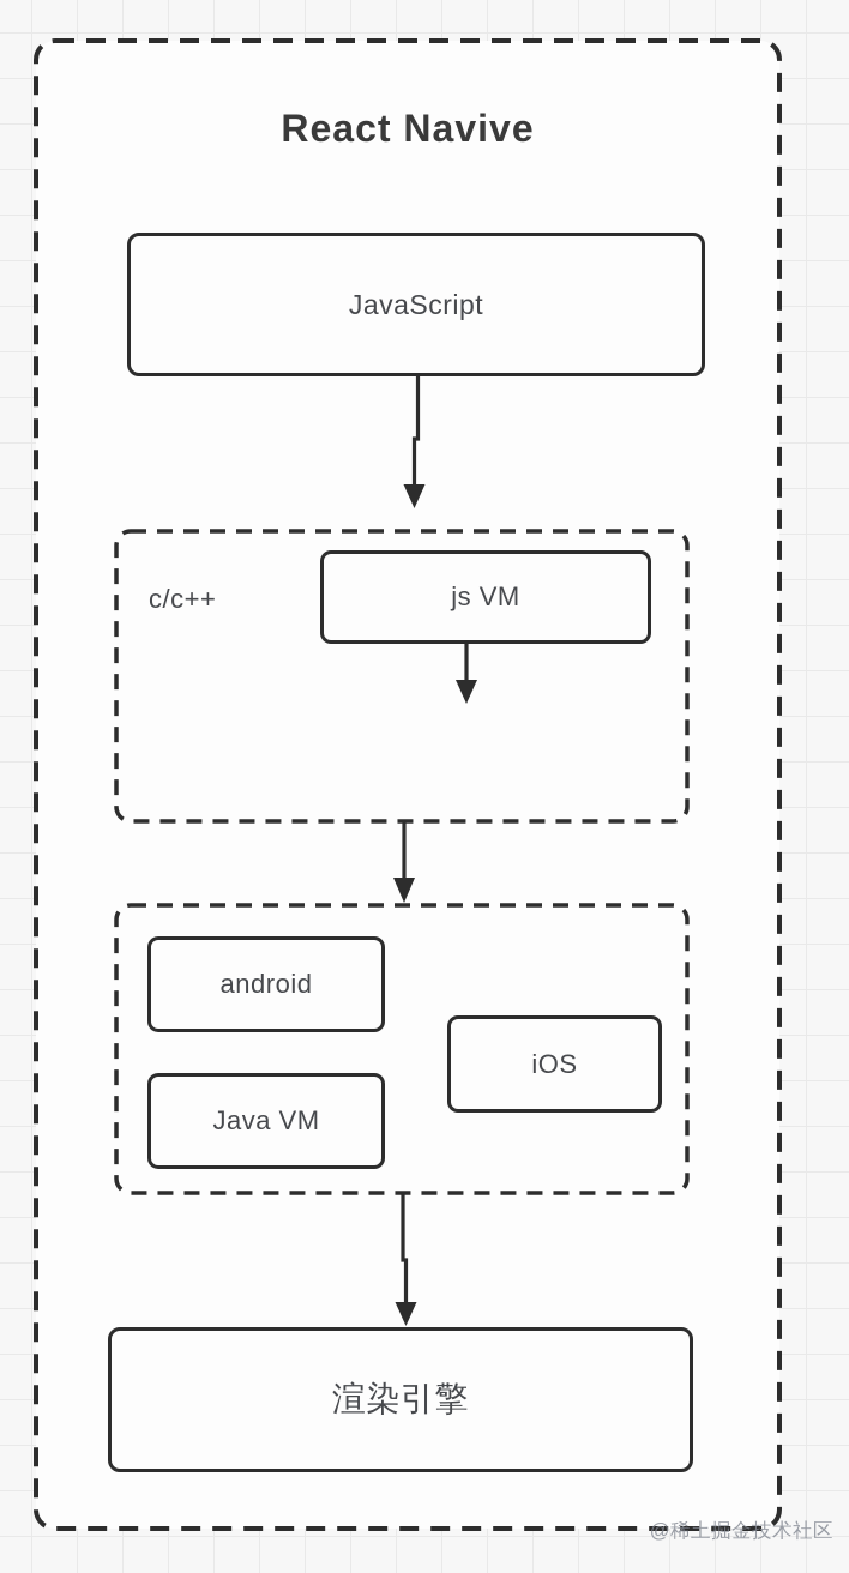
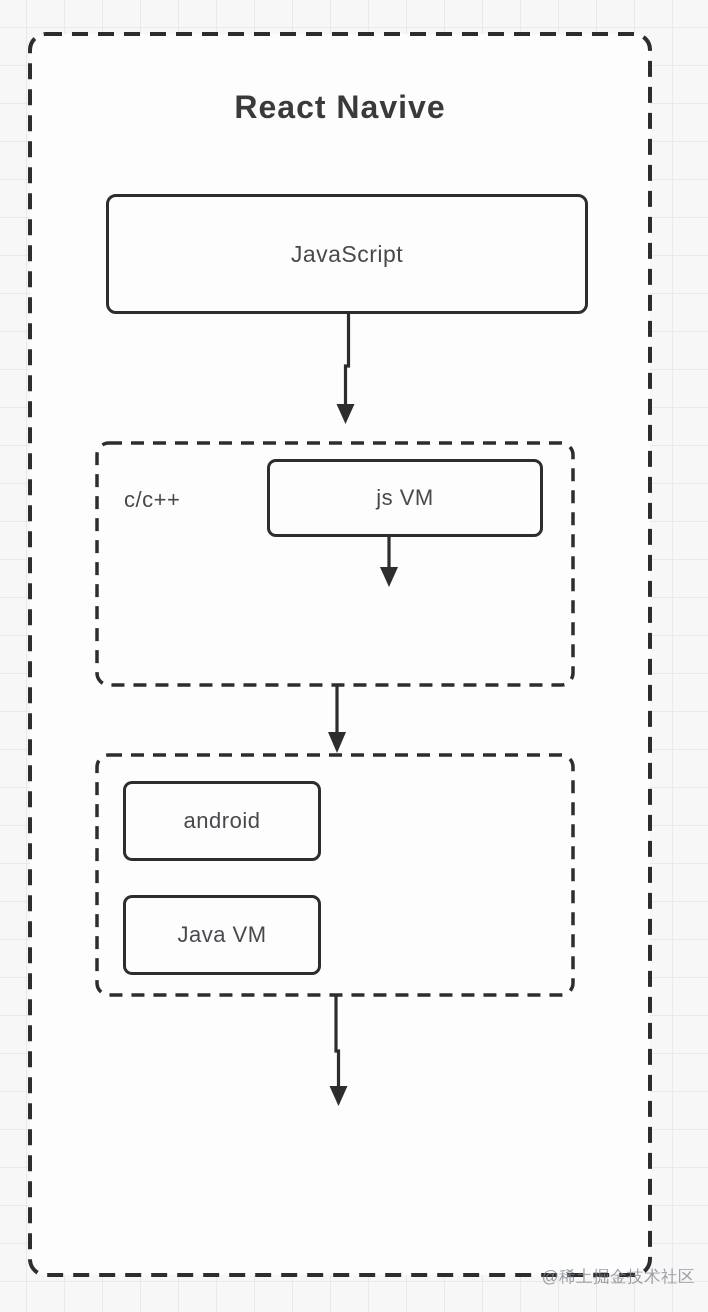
  React Navive
  JavaScript
  c/c++
  js VM
  android
  Java VM
- iOS
- 渲染引擎
  @稀土掘金技术社区
